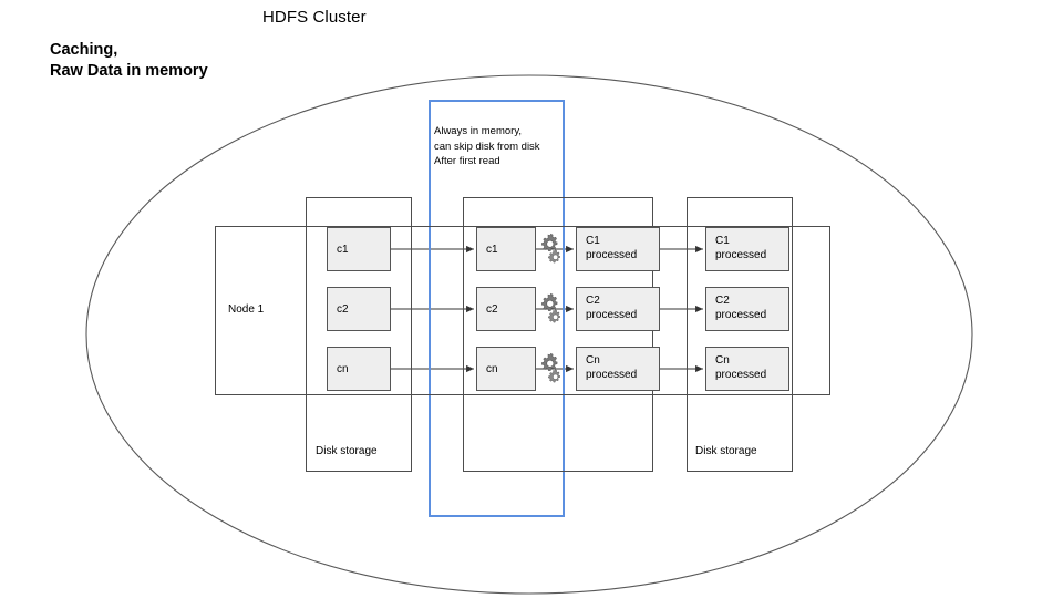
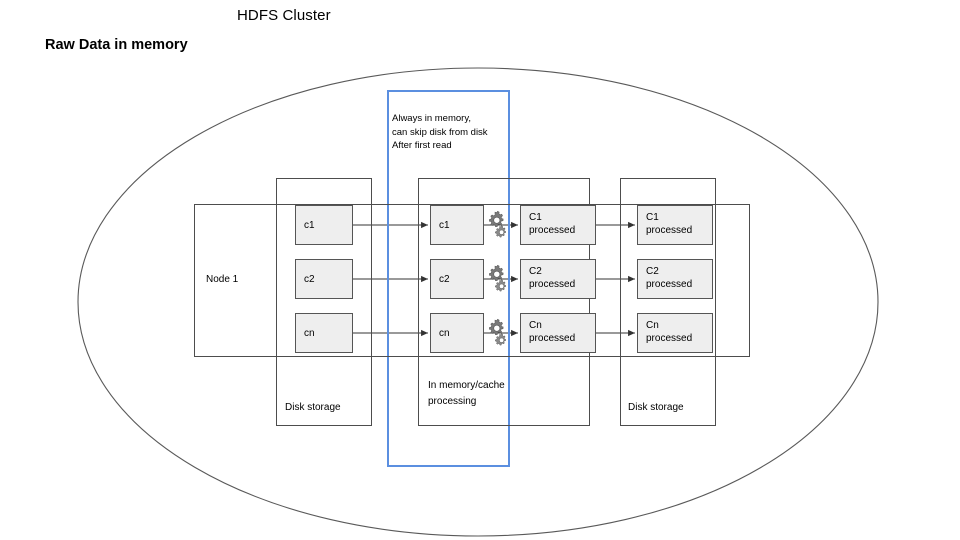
  HDFS Cluster
- Caching,
  Raw Data in memory
  Always in memory,
  can skip disk from disk
  After first read
  Disk storage
+ In memory/cache
+ processing
  Disk storage
  Node 1
  c1
  c2
  cn
  c1
  c2
  cn
  C1
  processed
  C2
  processed
  Cn
  processed
  C1
  processed
  C2
  processed
  Cn
  processed
